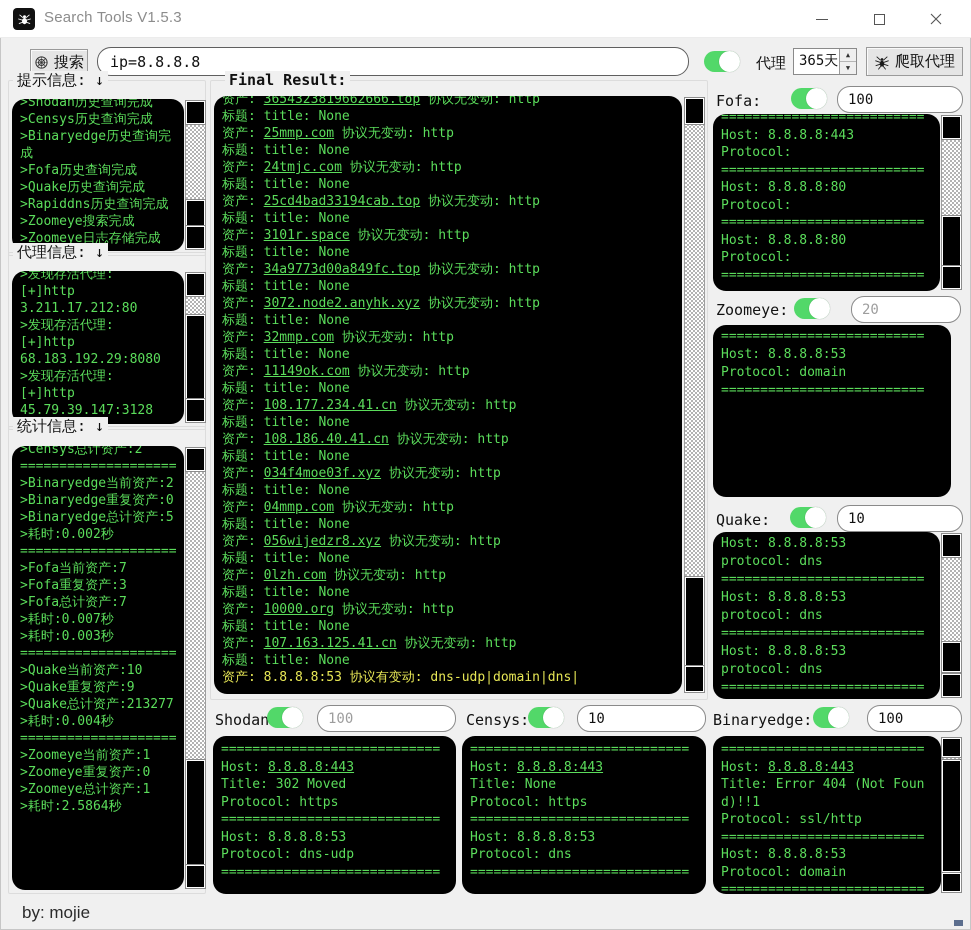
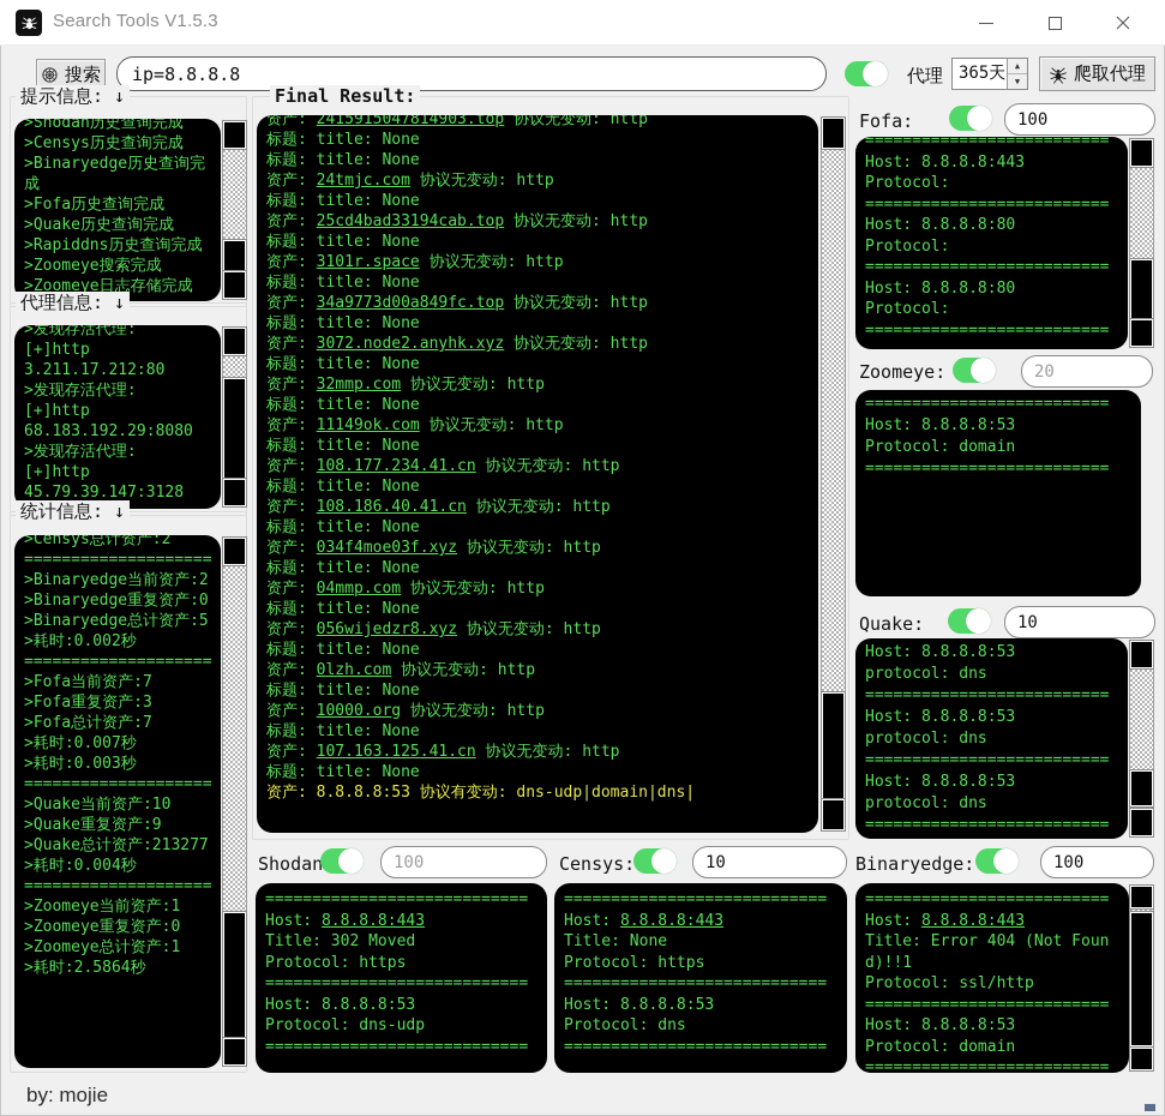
  Search Tools V1.5.3
  搜索
  ip=8.8.8.8
  代理
  365天
  ▲
  ▼
  爬取代理
  提示信息: ↓
  >Shodan历史查询完成
  >Censys历史查询完成
  >Binaryedge历史查询完成
  >Fofa历史查询完成
  >Quake历史查询完成
  >Rapiddns历史查询完成
  >Zoomeye搜索完成
  >Zoomeye日志存储完成
  代理信息: ↓
  >发现存活代理:
  [+]http
  3.211.17.212:80
  >发现存活代理:
  [+]http
  68.183.192.29:8080
  >发现存活代理:
  [+]http
  45.79.39.147:3128
  统计信息: ↓
  >Censys总计资产:2
  ====================
  >Binaryedge当前资产:2
  >Binaryedge重复资产:0
  >Binaryedge总计资产:5
  >耗时:0.002秒
  ====================
  >Fofa当前资产:7
  >Fofa重复资产:3
  >Fofa总计资产:7
  >耗时:0.007秒
  >耗时:0.003秒
  ====================
  >Quake当前资产:10
  >Quake重复资产:9
  >Quake总计资产:213277
  >耗时:0.004秒
  ====================
  >Zoomeye当前资产:1
  >Zoomeye重复资产:0
  >Zoomeye总计资产:1
  >耗时:2.5864秒
  Final Result:
- 资产: 3654323819662666.top 协议无变动: http
+ 资产: 2415915047814903.top 协议无变动: http
  标题: title: None
- 资产: 25mmp.com 协议无变动: http
  标题: title: None
  资产: 24tmjc.com 协议无变动: http
  标题: title: None
  资产: 25cd4bad33194cab.top 协议无变动: http
  标题: title: None
  资产: 3101r.space 协议无变动: http
  标题: title: None
  资产: 34a9773d00a849fc.top 协议无变动: http
  标题: title: None
  资产: 3072.node2.anyhk.xyz 协议无变动: http
  标题: title: None
  资产: 32mmp.com 协议无变动: http
  标题: title: None
  资产: 11149ok.com 协议无变动: http
  标题: title: None
  资产: 108.177.234.41.cn 协议无变动: http
  标题: title: None
  资产: 108.186.40.41.cn 协议无变动: http
  标题: title: None
  资产: 034f4moe03f.xyz 协议无变动: http
  标题: title: None
  资产: 04mmp.com 协议无变动: http
  标题: title: None
  资产: 056wijedzr8.xyz 协议无变动: http
  标题: title: None
  资产: 0lzh.com 协议无变动: http
  标题: title: None
  资产: 10000.org 协议无变动: http
  标题: title: None
  资产: 107.163.125.41.cn 协议无变动: http
  标题: title: None
  资产: 8.8.8.8:53 协议有变动: dns-udp|domain|dns|
  Fofa:
  100
  ==========================
  Host: 8.8.8.8:443
  Protocol:
  ==========================
  Host: 8.8.8.8:80
  Protocol:
  ==========================
  Host: 8.8.8.8:80
  Protocol:
  ==========================
  Zoomeye:
  20
  ==========================
  Host: 8.8.8.8:53
  Protocol: domain
  ==========================
  Quake:
  10
  Host: 8.8.8.8:53
  protocol: dns
  ==========================
  Host: 8.8.8.8:53
  protocol: dns
  ==========================
  Host: 8.8.8.8:53
  protocol: dns
  ==========================
  Shodan
  100
  Censys:
  10
  Binaryedge:
  100
  ============================
  Host: 8.8.8.8:443
  Title: 302 Moved
  Protocol: https
  ============================
  Host: 8.8.8.8:53
  Protocol: dns-udp
  ============================
  ============================
  Host: 8.8.8.8:443
  Title: None
  Protocol: https
  ============================
  Host: 8.8.8.8:53
  Protocol: dns
  ============================
  ==========================
  Host: 8.8.8.8:443
  Title: Error 404 (Not Found)!!1
  Protocol: ssl/http
  ==========================
  Host: 8.8.8.8:53
  Protocol: domain
  ==========================
  by: mojie
